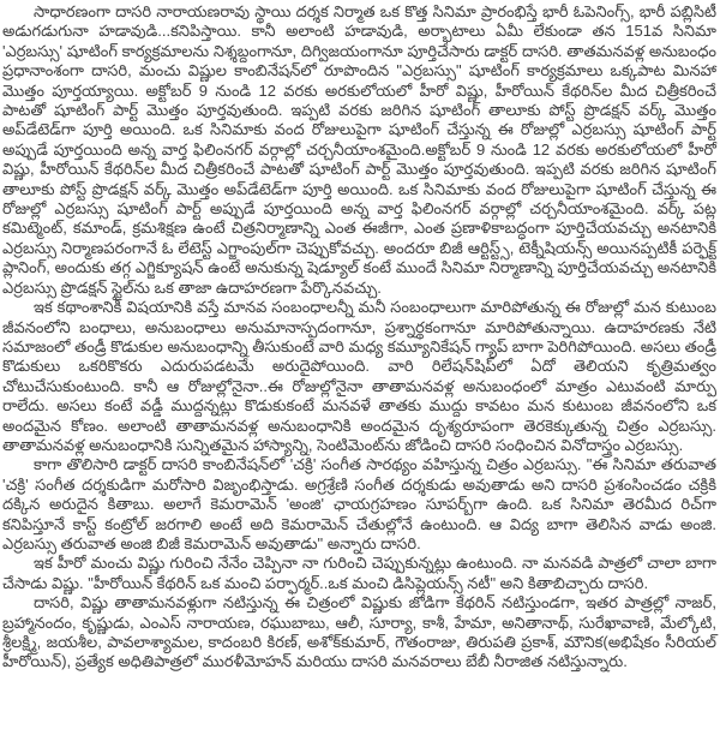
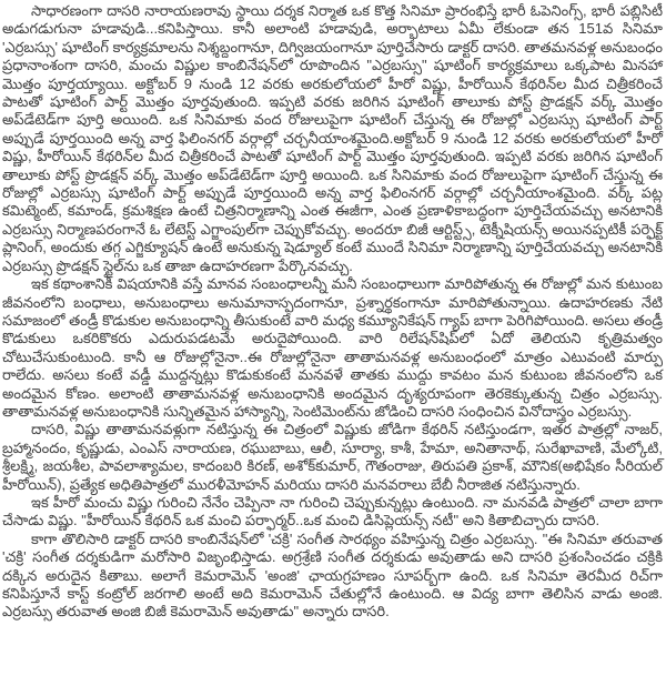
  సాధారణంగా దాసరి నారాయణరావు స్థాయి దర్శక నిర్మాత ఒక కొత్త సినిమా ప్రారంభిస్తే భారీ ఓపెనింగ్స్, భారీ పబ్లిసిటీ అడుగడుగునా హడావుడి...కనిపిస్తాయి. కానీ అలాంటి హడావుడి, అర్భాటాలు ఏమీ లేకుండా తన 151వ సినిమా 'ఎర్రబస్సు' షూటింగ్ కార్యక్రమాలను నిశ్శబ్దంగానూ, దిగ్విజయంగానూ పూర్తిచేసారు డాక్టర్ దాసరి. తాతమనవళ్ల అనుబంధం ప్రధానాంశంగా దాసరి, మంచు విష్ణుల కాంబినేషన్‌లో రూపొందిన "ఎర్రబస్సు" షూటింగ్ కార్యక్రమాలు ఒక్కపాట మినహా మొత్తం పూర్తయ్యాయి. అక్టోబర్ 9 నుండి 12 వరకు అరకులోయలో హీరో విష్ణు, హీరోయిన్ కేథరిన్‌ల మీద చిత్రీకరించే పాటతో షూటింగ్ పార్ట్ మొత్తం పూర్తవుతుంది. ఇప్పటి వరకు జరిగిన షూటింగ్ తాలూకు పోస్ట్ ప్రొడక్షన్ వర్క్ మొత్తం అప్‌డేటెడ్‌గా పూర్తి అయింది. ఒక సినిమాకు వంద రోజులుపైగా షూటింగ్ చేస్తున్న ఈ రోజుల్లో ఎర్రబస్సు షూటింగ్ పార్ట్ అప్పుడే పూర్తయింది అన్న వార్త ఫిలింనగర్ వర్గాల్లో చర్చనీయాంశమైంది.అక్టోబర్ 9 నుండి 12 వరకు అరకులోయలో హీరో విష్ణు, హీరోయిన్ కేథరిన్‌ల మీద చిత్రీకరించే పాటతో షూటింగ్ పార్ట్ మొత్తం పూర్తవుతుంది. ఇప్పటి వరకు జరిగిన షూటింగ్ తాలూకు పోస్ట్ ప్రొడక్షన్ వర్క్ మొత్తం అప్‌డేటెడ్‌గా పూర్తి అయింది. ఒక సినిమాకు వంద రోజులుపైగా షూటింగ్ చేస్తున్న ఈ రోజుల్లో ఎర్రబస్సు షూటింగ్ పార్ట్ అప్పుడే పూర్తయింది అన్న వార్త ఫిలింనగర్ వర్గాల్లో చర్చనీయాంశమైంది. వర్క్ పట్ల కమిట్మెంట్, కమాండ్, క్రమశిక్షణ ఉంటే చిత్రనిర్మాణాన్ని ఎంత ఈజీగా, ఎంత ప్రణాళికాబద్ధంగా పూర్తిచేయవచ్చు అనటానికి ఎర్రబస్సు నిర్మాణపరంగానే ఓ లేటెస్ట్ ఎగ్జాంపుల్‌గా చెప్పుకోవచ్చు. అందరూ బిజీ ఆర్టిస్ట్స్, టెక్నీషియన్స్ అయినప్పటికీ పర్ఫెక్ట్ ప్లానింగ్, అందుకు తగ్గ ఎగ్జిక్యూషన్ ఉంటే అనుకున్న షెడ్యూల్ కంటే ముందే సినిమా నిర్మాణాన్ని పూర్తిచేయవచ్చు అనటానికి ఎర్రబస్సు ప్రొడక్షన్ స్టైల్‌ను ఒక తాజా ఉదాహరణగా పేర్కొనవచ్చు.
  ఇక కథాంశానికి విషయానికి వస్తే మానవ సంబంధాలన్నీ మనీ సంబంధాలుగా మారిపోతున్న ఈ రోజుల్లో మన కుటుంబ జీవనంలోని బంధాలు, అనుబంధాలు అనుమానాస్పదంగానూ, ప్రశ్నార్థకంగానూ మారిపోతున్నాయి. ఉదాహరణకు నేటి సమాజంలో తండ్రీ కొడుకుల అనుబంధాన్ని తీసుకుంటే వారి మధ్య కమ్యూనికేషన్ గ్యాప్ బాగా పెరిగిపోయింది. అసలు తండ్రీ కొడుకులు ఒకరికొకరు ఎదురుపడటమే అరుదైపోయింది. వారి రిలేషన్‌షిప్‌లో ఏదో తెలియని కృత్రిమత్వం చోటుచేసుకుంటుంది. కానీ ఆ రోజుల్లోనైనా..ఈ రోజుల్లోనైనా తాతామనవళ్ల అనుబంధంలో మాత్రం ఎటువంటి మార్పు రాలేదు. అసలు కంటే వడ్డీ ముద్దన్నట్లు కొడుకుకంటే మనవళే తాతకు ముద్దు కావటం మన కుటుంబ జీవనంలోని ఒక అందమైన కోణం. అలాంటి తాతామనవళ్ల అనుబంధానికి అందమైన దృశ్యరూపంగా తెరకెక్కుతున్న చిత్రం ఎర్రబస్సు. తాతామనవళ్ల అనుబంధానికి సున్నితమైన హాస్యాన్ని, సెంటిమెంట్‌ను జోడించి దాసరి సంధించిన వినోదాస్త్రం ఎర్రబస్సు.
- కాగా తొలిసారి డాక్టర్ దాసరి కాంబినేషన్‌లో 'చక్రి' సంగీత సారథ్యం వహిస్తున్న చిత్రం ఎర్రబస్సు. "ఈ సినిమా తరువాత 'చక్రి' సంగీత దర్శకుడిగా మరోసారి విజృంభిస్తాడు. అగ్రశ్రేణి సంగీత దర్శకుడు అవుతాడు అని దాసరి ప్రశంసించడం చక్రికి దక్కిన అరుదైన కితాబు. అలాగే కెమరామెన్ 'అంజి' ఛాయగ్రహణం సూపర్బ్‌గా ఉంది. ఒక సినిమా తెరమీద రిచ్‌గా కనిపిస్తూనే కాస్ట్ కంట్రోల్ జరగాలి అంటే అది కెమరామెన్ చేతుల్లోనే ఉంటుంది. ఆ విద్య బాగా తెలిసిన వాడు అంజి. ఎర్రబస్సు తరువాత అంజి బిజీ కెమరామెన్ అవుతాడు" అన్నారు దాసరి.
+ దాసరి, విష్ణు తాతామనవళ్లుగా నటిస్తున్న ఈ చిత్రంలో విష్ణుకు జోడిగా కేథరిన్ నటిస్తుండగా, ఇతర పాత్రల్లో నాజర్, బ్రహ్మానందం, కృష్ణుడు, ఎంఎస్ నారాయణ, రఘుబాబు, ఆలీ, సూర్యా, కాశీ, హేమా, అనితానాథ్, సురేఖావాణి, మేల్కోటి, శ్రీలక్ష్మి, జయశీల, పావలాశ్యామల, కాదంబరి కిరణ్, అశోక్‌కుమార్, గౌతంరాజు, తిరుపతి ప్రకాశ్, మౌనిక(అభిషేకం సీరియల్ హీరోయిన్), ప్రత్యేక అధితిపాత్రలో మురళీమోహన్ మరియు దాసరి మనవరాలు బేబీ నీరాజిత నటిస్తున్నారు.
  ఇక హీరో మంచు విష్ణు గురించి నేనేం చెప్పినా నా గురించి చెప్పుకున్నట్లు ఉంటుంది. నా మనవడి పాత్రలో చాలా బాగా చేసాడు విష్ణు. "హీరోయిన్ కేథరిన్ ఒక మంచి పర్ఫార్మర్..ఒక మంచి డిసిప్లెయన్స్ నటీ" అని కితాబిచ్చారు దాసరి.
- దాసరి, విష్ణు తాతామనవళ్లుగా నటిస్తున్న ఈ చిత్రంలో విష్ణుకు జోడిగా కేథరిన్ నటిస్తుండగా, ఇతర పాత్రల్లో నాజర్, బ్రహ్మానందం, కృష్ణుడు, ఎంఎస్ నారాయణ, రఘుబాబు, ఆలీ, సూర్యా, కాశీ, హేమా, అనితానాథ్, సురేఖావాణి, మేల్కోటి, శ్రీలక్ష్మి, జయశీల, పావలాశ్యామల, కాదంబరి కిరణ్, అశోక్‌కుమార్, గౌతంరాజు, తిరుపతి ప్రకాశ్, మౌనిక(అభిషేకం సీరియల్ హీరోయిన్), ప్రత్యేక అధితిపాత్రలో మురళీమోహన్ మరియు దాసరి మనవరాలు బేబీ నీరాజిత నటిస్తున్నారు.
+ కాగా తొలిసారి డాక్టర్ దాసరి కాంబినేషన్‌లో 'చక్రి' సంగీత సారథ్యం వహిస్తున్న చిత్రం ఎర్రబస్సు. "ఈ సినిమా తరువాత 'చక్రి' సంగీత దర్శకుడిగా మరోసారి విజృంభిస్తాడు. అగ్రశ్రేణి సంగీత దర్శకుడు అవుతాడు అని దాసరి ప్రశంసించడం చక్రికి దక్కిన అరుదైన కితాబు. అలాగే కెమరామెన్ 'అంజి' ఛాయగ్రహణం సూపర్బ్‌గా ఉంది. ఒక సినిమా తెరమీద రిచ్‌గా కనిపిస్తూనే కాస్ట్ కంట్రోల్ జరగాలి అంటే అది కెమరామెన్ చేతుల్లోనే ఉంటుంది. ఆ విద్య బాగా తెలిసిన వాడు అంజి. ఎర్రబస్సు తరువాత అంజి బిజీ కెమరామెన్ అవుతాడు" అన్నారు దాసరి.
